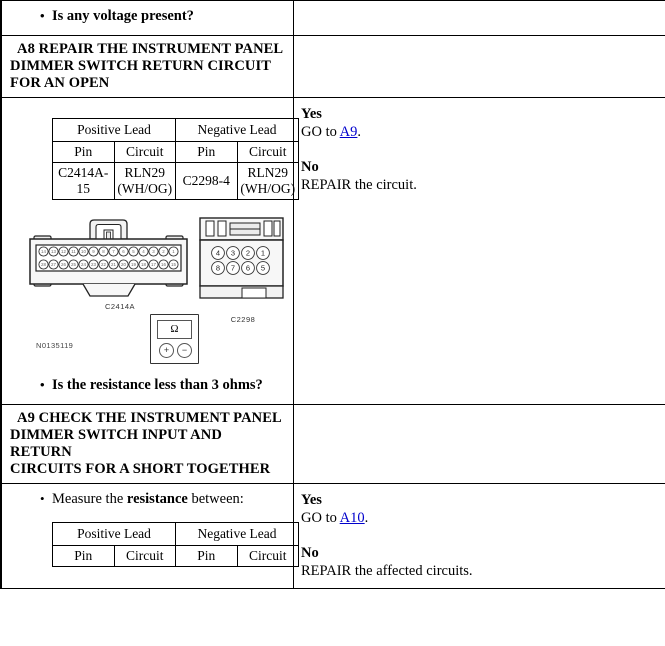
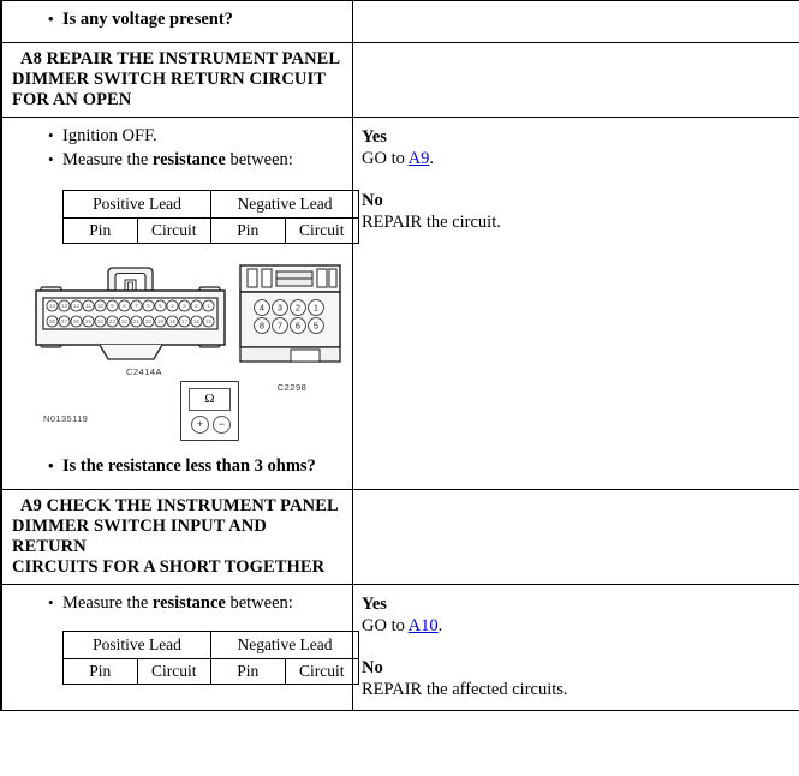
  Is any voltage present?
  A8 REPAIR THE INSTRUMENT PANEL DIMMER SWITCH RETURN CIRCUIT FOR AN OPEN
+ Ignition OFF. Measure the resistance between:
  Positive Lead	Negative Lead
  Pin	Circuit	Pin	Circuit
- C2414A-15	RLN29 (WH/OG)	C2298-4	RLN29 (WH/OG)
  A9 CHECK THE INSTRUMENT PANEL DIMMER SWITCH INPUT AND RETURN CIRCUITS FOR A SHORT TOGETHER
  Measure the resistance between:
  Positive Lead	Negative Lead
  Pin	Circuit	Pin	Circuit
  	Yes GO to A10. No REPAIR the affected circuits.
